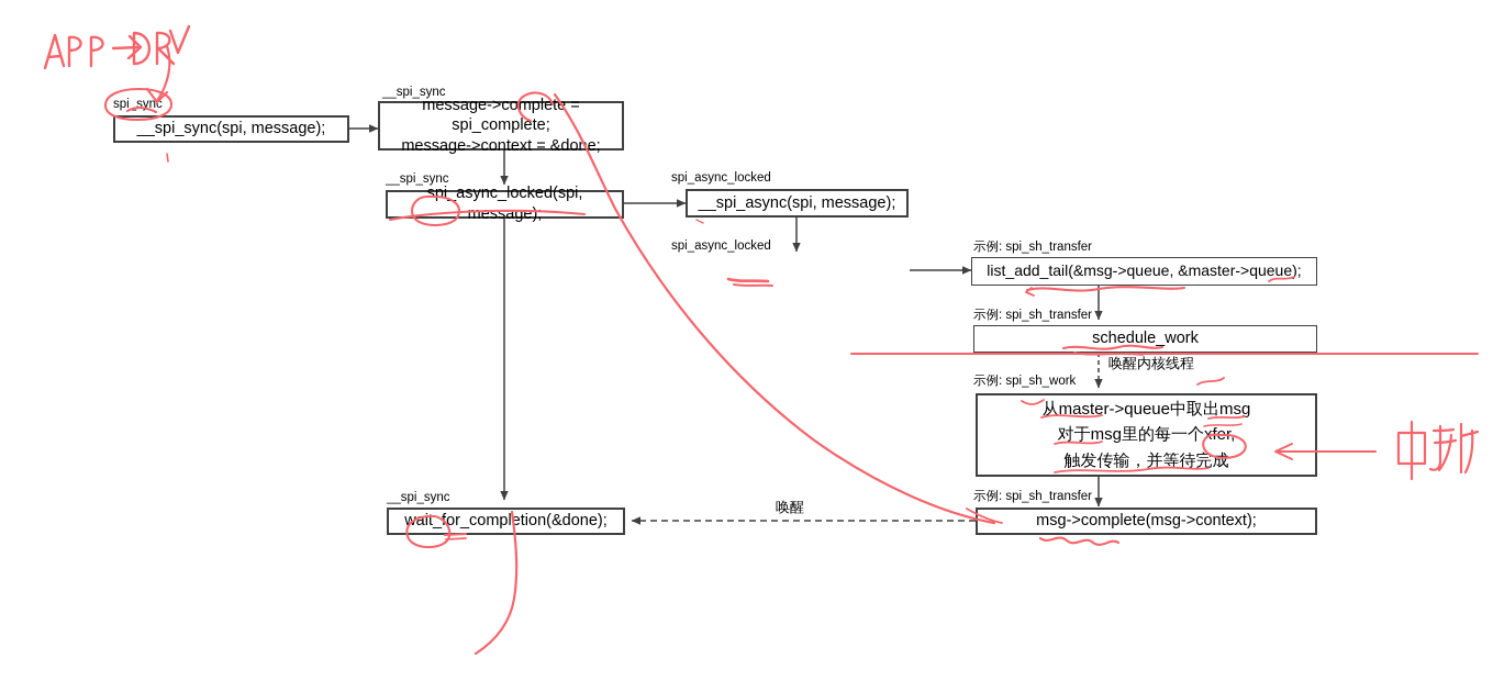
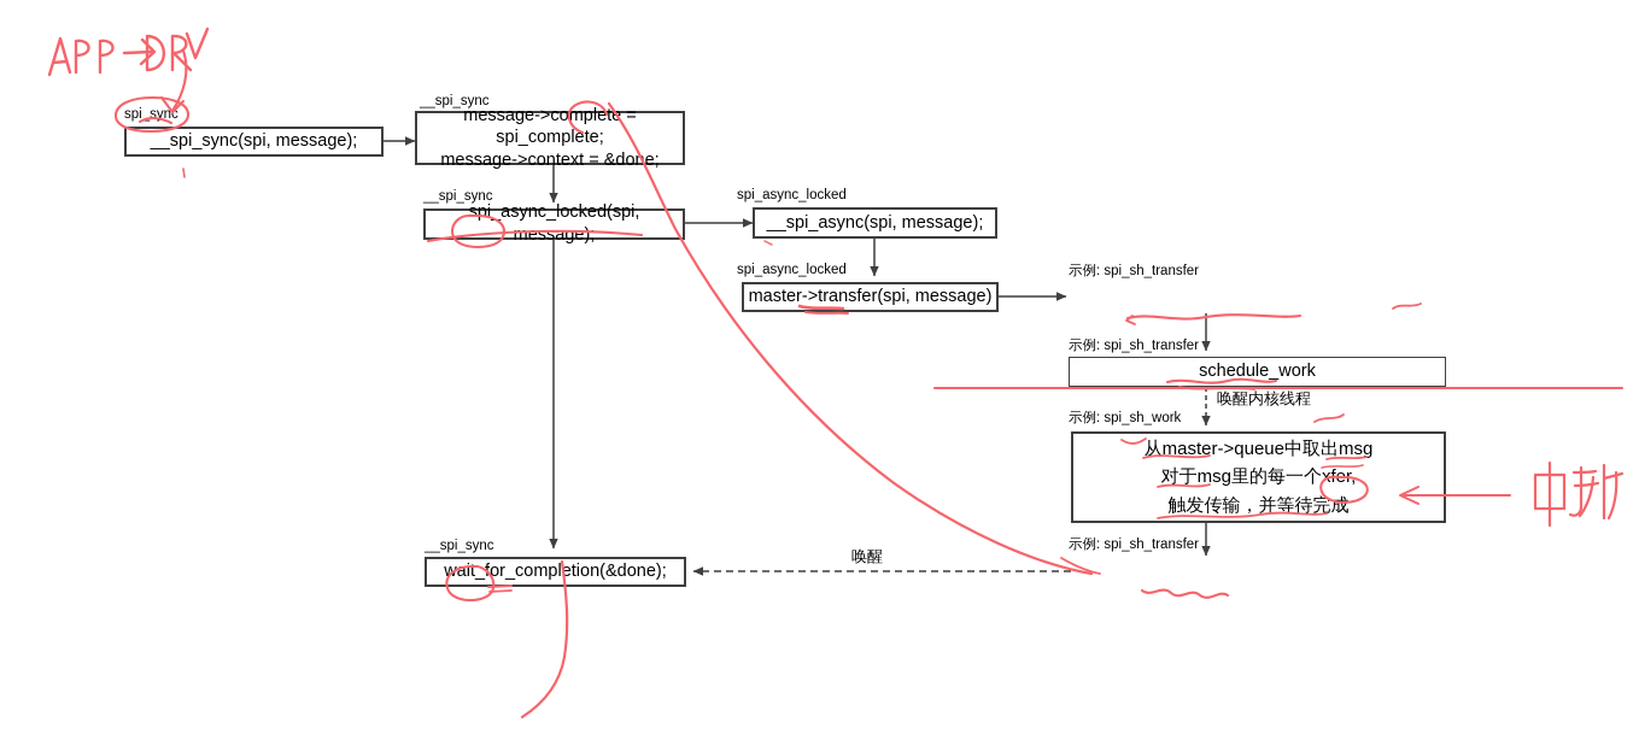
  __spi_sync(spi, message);
  spi_sync
  message->complet = spi_complete;
  message->context = &done;
  __spi_sync
  spi_async_locked(spi, message);
  __spi_sync
  __spi_async(spi, message);
  spi_async_locked
+ master->transfer(spi, message)
  spi_async_locked
- list_add_tail(&msg->queue, &master->queue);
  示例: spi_sh_transfer
  schedule_work
  示例: spi_sh_transfer
  从master->queue中取出msg
  对于msg里的每一个x
  触发传输，并等待完成
  示例: spi_sh_work
- msg->complete(msg->context);
  示例: spi_sh_transfer
  wait_or_completion(&done);
  __spi_sync
  唤醒内核线程
  唤醒
